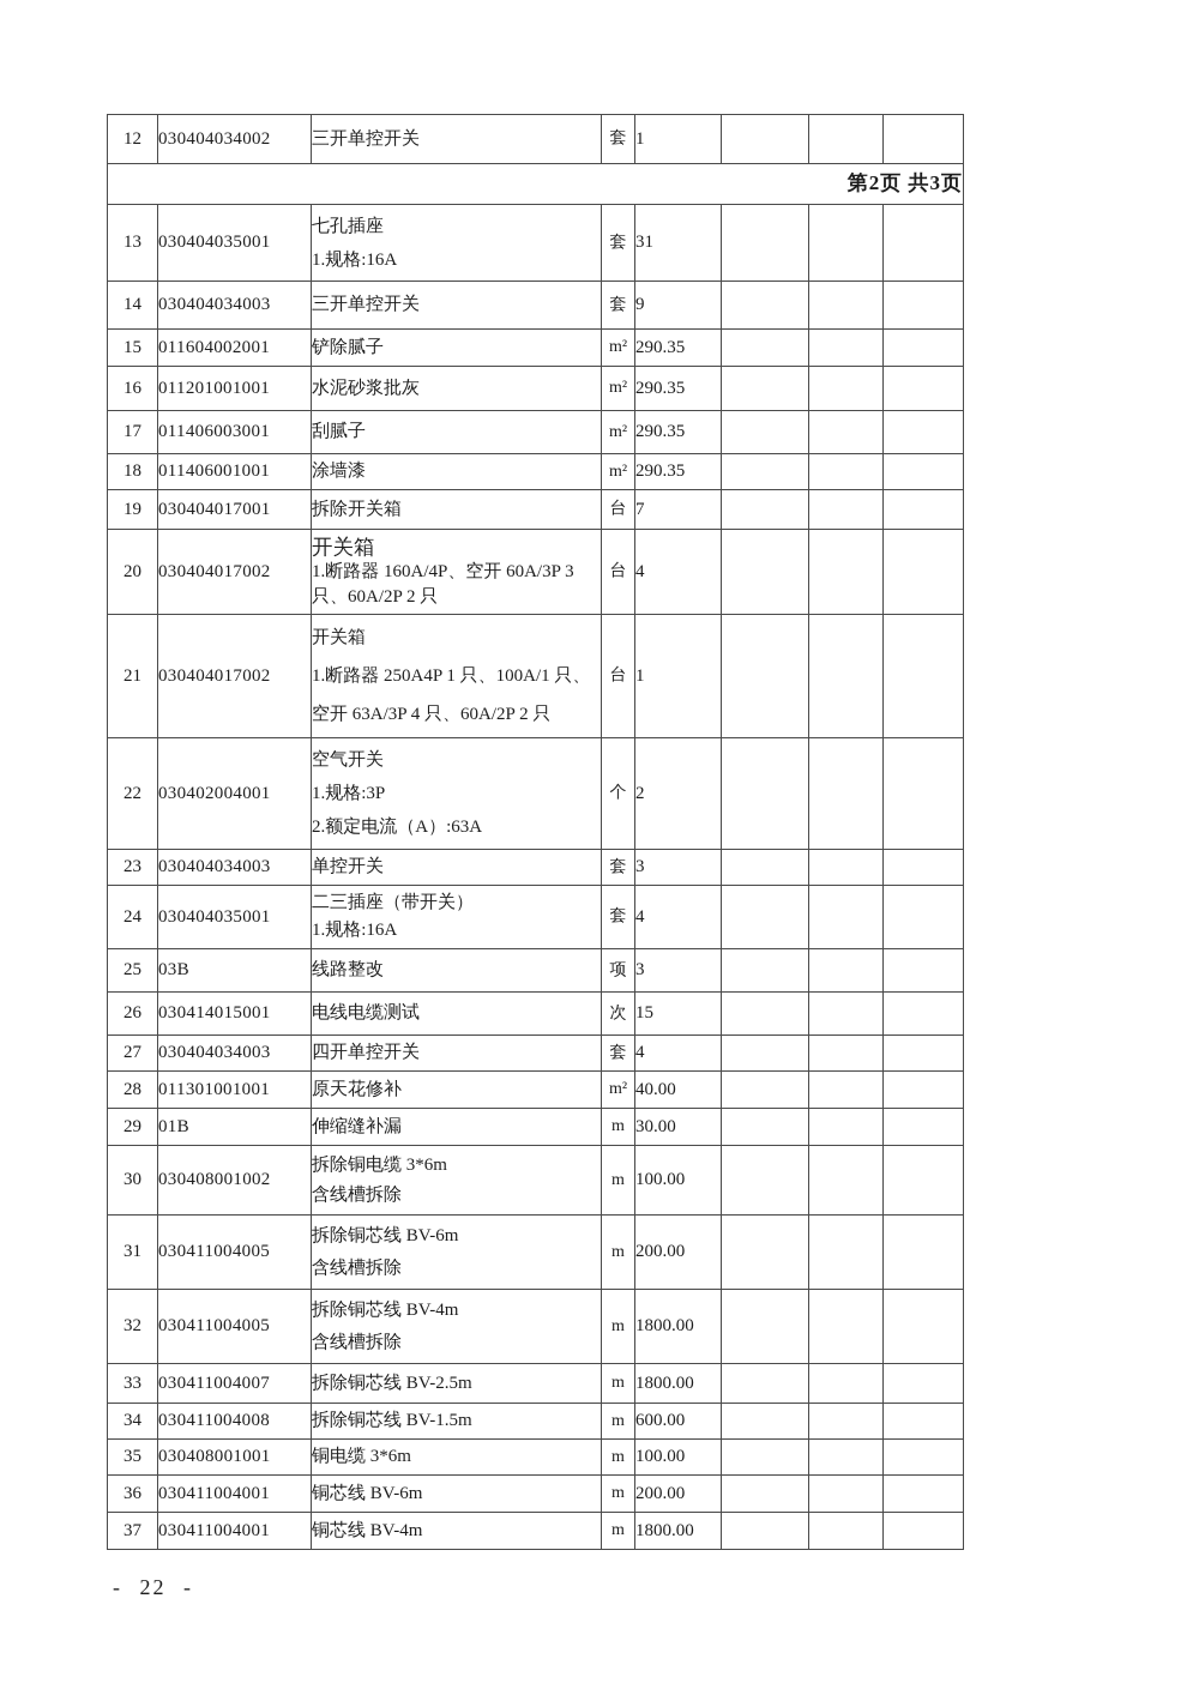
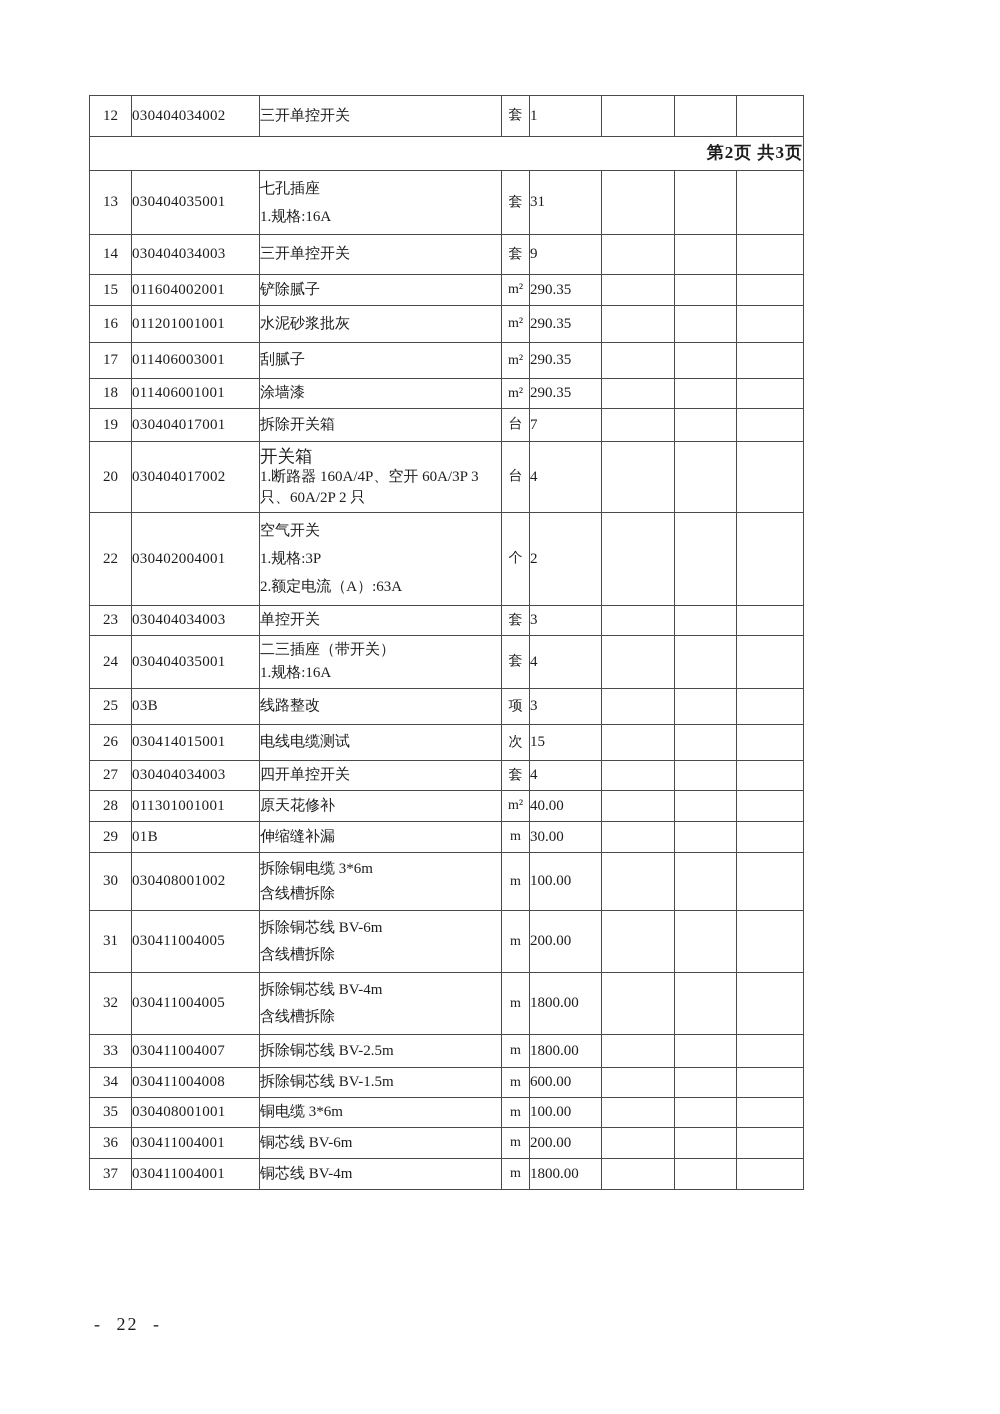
  12	030404034002	三开单控开关	套	1
  第2页 共3页
  13	030404035001	七孔插座1.规格:16A	套	31
  14	030404034003	三开单控开关	套	9
  15	011604002001	铲除腻子	m²	290.35
  16	011201001001	水泥砂浆批灰	m²	290.35
  17	011406003001	刮腻子	m²	290.35
  18	011406001001	涂墙漆	m²	290.35
  19	030404017001	拆除开关箱	台	7
  20	030404017002	开关箱1.断路器 160A/4P、空开 60A/3P 3只、60A/2P 2 只	台	4
- 21	030404017002	开关箱1.断路器 250A4P 1 只、100A/1 只、空开 63A/3P 4 只、60A/2P 2 只	台	1
  22	030402004001	空气开关1.规格:3P2.额定电流（A）:63A	个	2
  23	030404034003	单控开关	套	3
  24	030404035001	二三插座（带开关）1.规格:16A	套	4
  25	03B	线路整改	项	3
  26	030414015001	电线电缆测试	次	15
  27	030404034003	四开单控开关	套	4
  28	011301001001	原天花修补	m²	40.00
  29	01B	伸缩缝补漏	m	30.00
  30	030408001002	拆除铜电缆 3*6m含线槽拆除	m	100.00
  31	030411004005	拆除铜芯线 BV-6m含线槽拆除	m	200.00
  32	030411004005	拆除铜芯线 BV-4m含线槽拆除	m	1800.00
  33	030411004007	拆除铜芯线 BV-2.5m	m	1800.00
  34	030411004008	拆除铜芯线 BV-1.5m	m	600.00
  35	030408001001	铜电缆 3*6m	m	100.00
  36	030411004001	铜芯线 BV-6m	m	200.00
  37	030411004001	铜芯线 BV-4m	m	1800.00
  - 22 -
